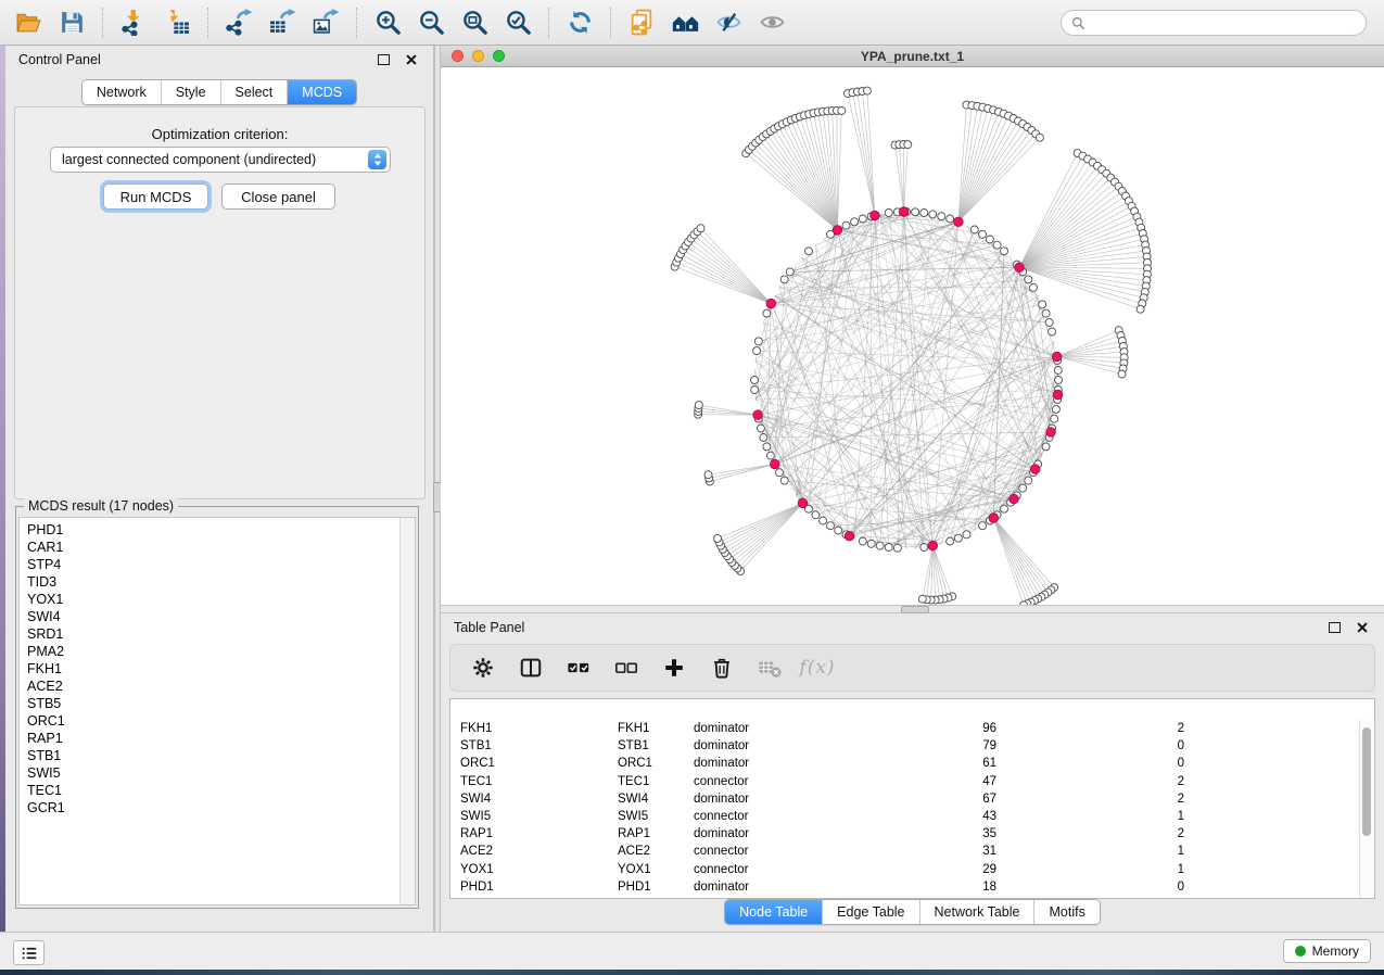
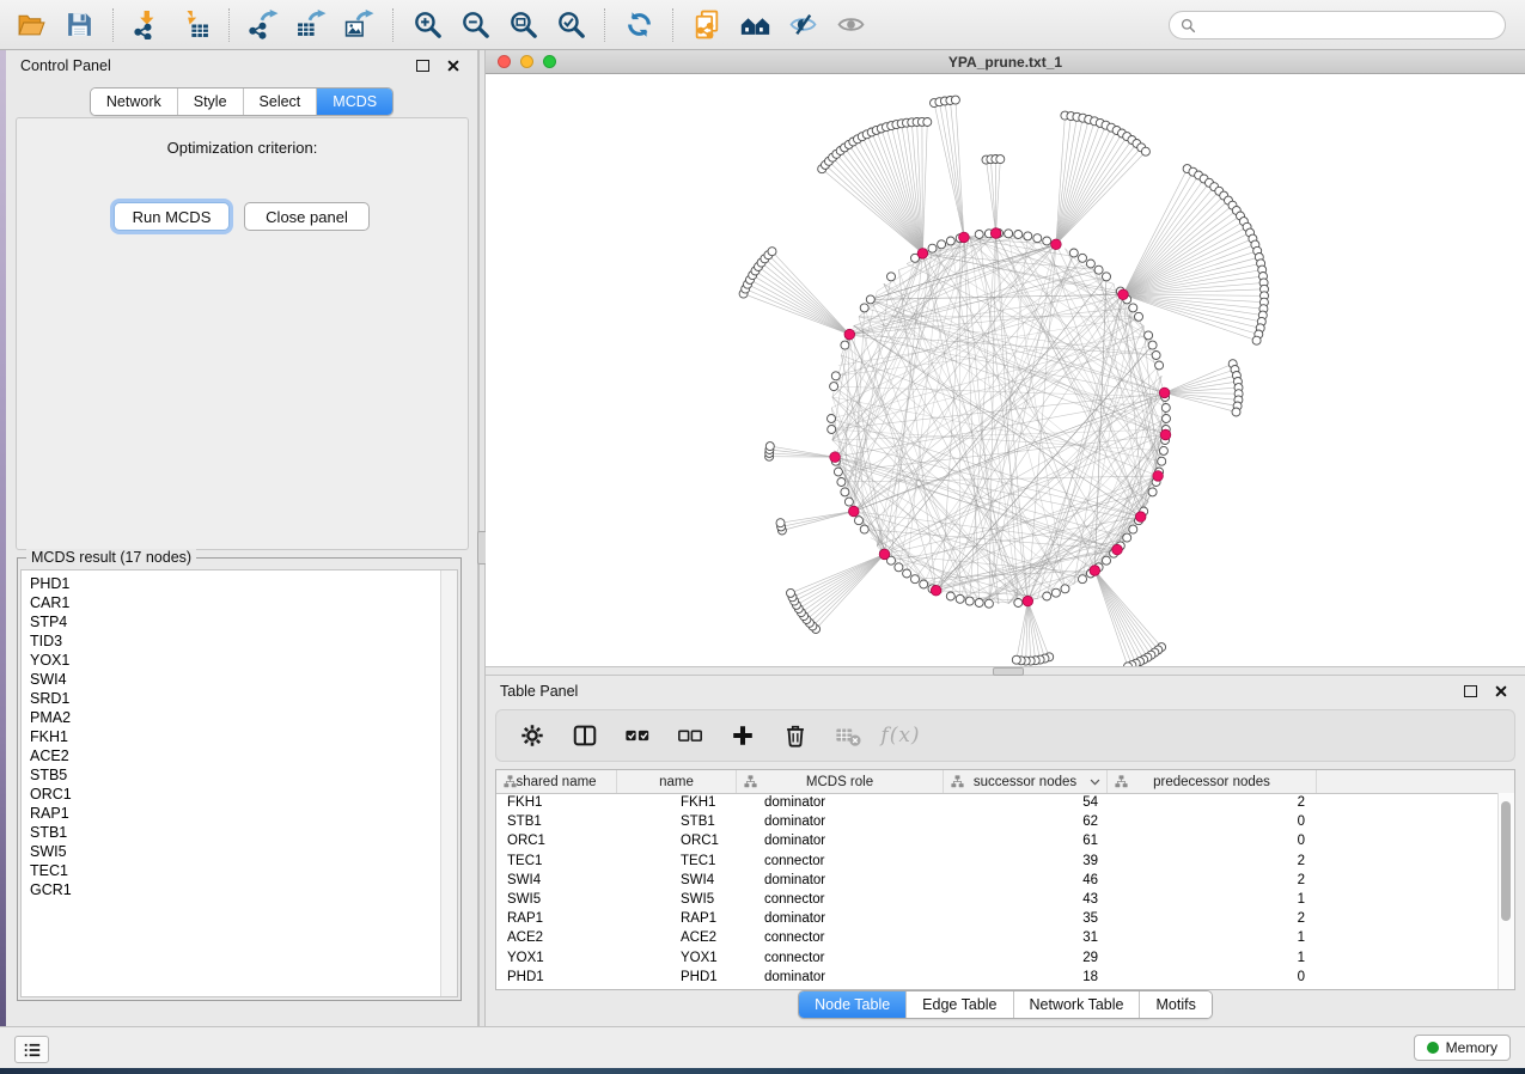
  Control Panel
  Network
  Style
  Select
  MCDS
  Optimization criterion:
- largest connected component (undirected)
  Run MCDS
  Close panel
  MCDS result (17 nodes)
  PHD1
  CAR1
  STP4
  TID3
  YOX1
  SWI4
  SRD1
  PMA2
  FKH1
  ACE2
  STB5
  ORC1
  RAP1
  STB1
  SWI5
  TEC1
  GCR1
  YPA_prune.txt_1
  Table Panel
  f(x)
+ shared name
+ name
+ MCDS role
+ successor nodes
+ predecessor nodes
  FKH1
  FKH1
  dominator
- 96
+ 54
  2
  STB1
  STB1
  dominator
- 79
+ 62
  0
  ORC1
  ORC1
  dominator
  61
  0
  TEC1
  TEC1
  connector
- 47
+ 39
  2
  SWI4
  SWI4
  dominator
- 67
+ 46
  2
  SWI5
  SWI5
  connector
  43
  1
  RAP1
  RAP1
  dominator
  35
  2
  ACE2
  ACE2
  connector
  31
  1
  YOX1
  YOX1
  connector
  29
  1
  PHD1
  PHD1
  dominator
  18
  0
  Node Table
  Edge Table
  Network Table
  Motifs
  Memory
